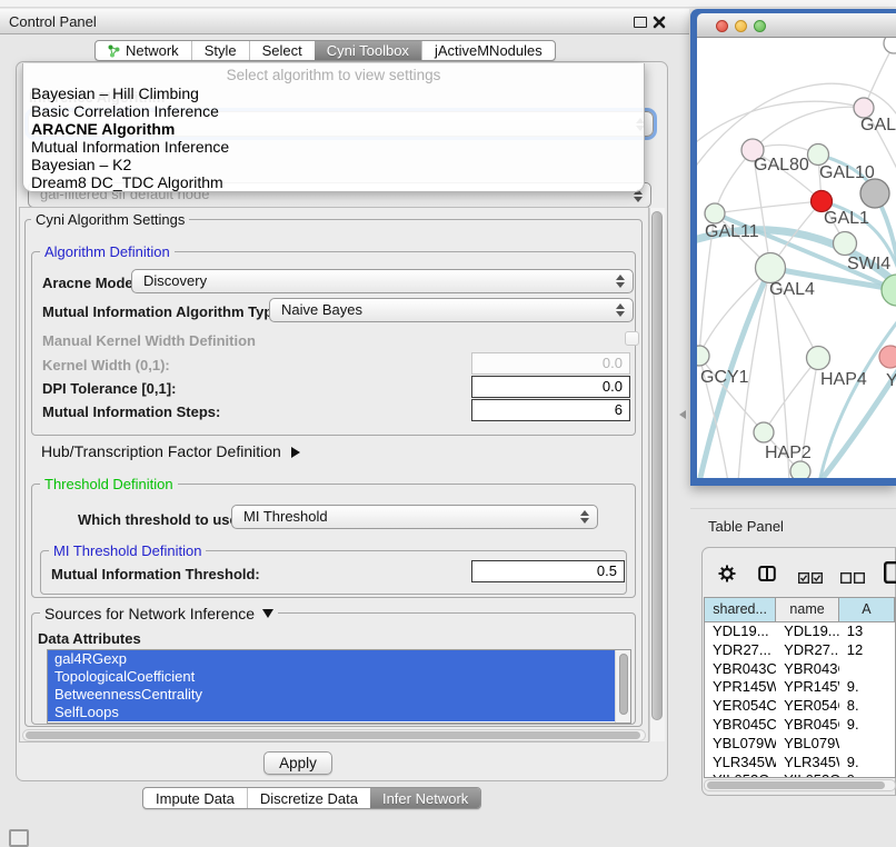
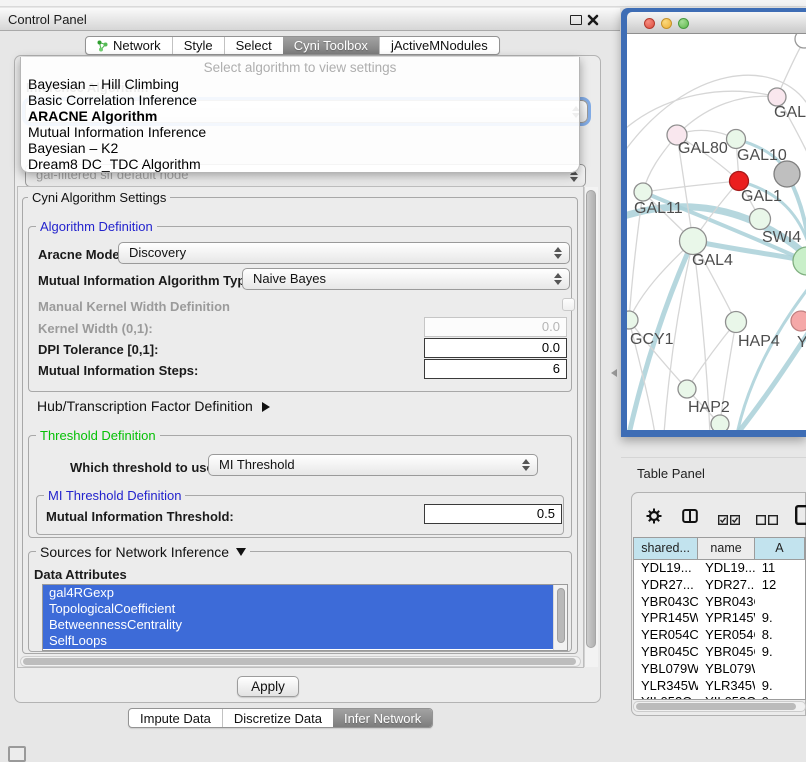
  Control Panel
  Network
  Style
  Select
  Cyni Toolbox
  jActiveMNodules
  gal-filtered sif default node
  Select algorithm to view settings
  Bayesian – Hill Climbing
  Basic Correlation Inference
  ARACNE Algorithm
  Mutual Information Inference
  Bayesian – K2
  Dream8 DC_TDC Algorithm
  Cyni Algorithm Settings
  Algorithm Definition
  Aracne Mode
  Discovery
  Mutual Information Algorithm Ty
  Naive Bayes
  Manual Kernel Width Definition
  Kernel Width (0,1):
  0.0
  DPI Tolerance [0,1]:
  0.0
  Mutual Information Steps:
  6
  Hub/Transcription Factor Definition
  Threshold Definition
  Which threshold to us
  MI Threshold
  MI Threshold Definition
  Mutual Information Threshold:
  0.5
  Sources for Network Inference
  Data Attributes
  gal4RGexp
  TopologicalCoefficient
  BetweennessCentrality
  SelfLoops
  Apply
  Impute Data
  Discretize Data
  Infer Network
  GAL
  GAL80
  GAL10
  GAL1
  GAL11
  GAL4
  SWI4
  GCY1
  HAP4
  Y
  HAP2
  Table Panel
  shared...
  name
  A
  YDL19...
  YDL19...
- 13
+ 11
  YDR27...
  YDR27..
  12
  YBR043C
  YBR043
  YPR145W
  YPR145
  9.
  YER054C
  YER054
  8.
  YBR045C
  YBR045
  9.
  YBL079W
  YBL079
  YLR345W
  YLR345
  9.
